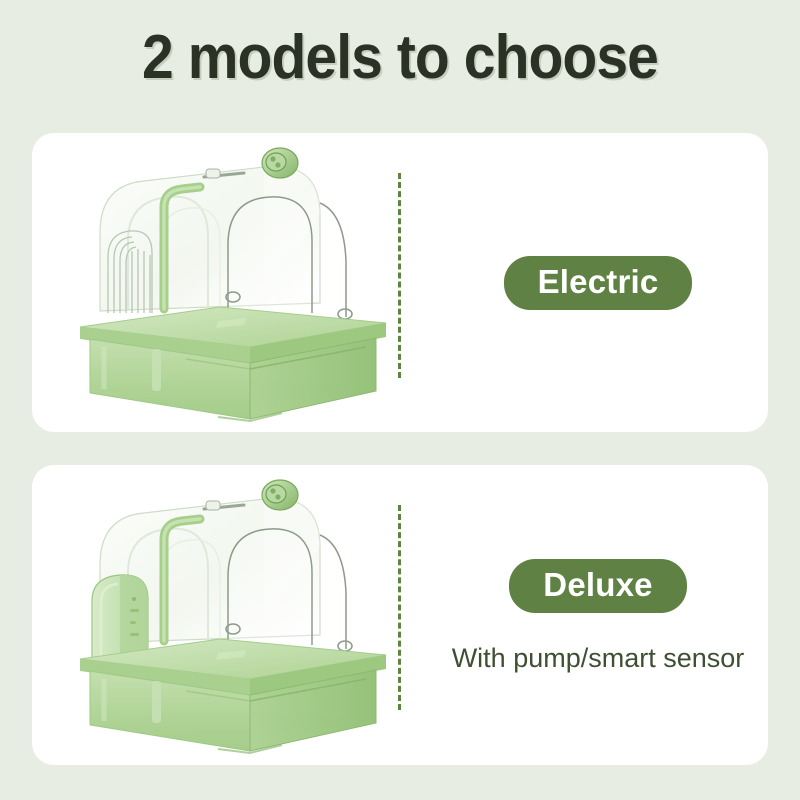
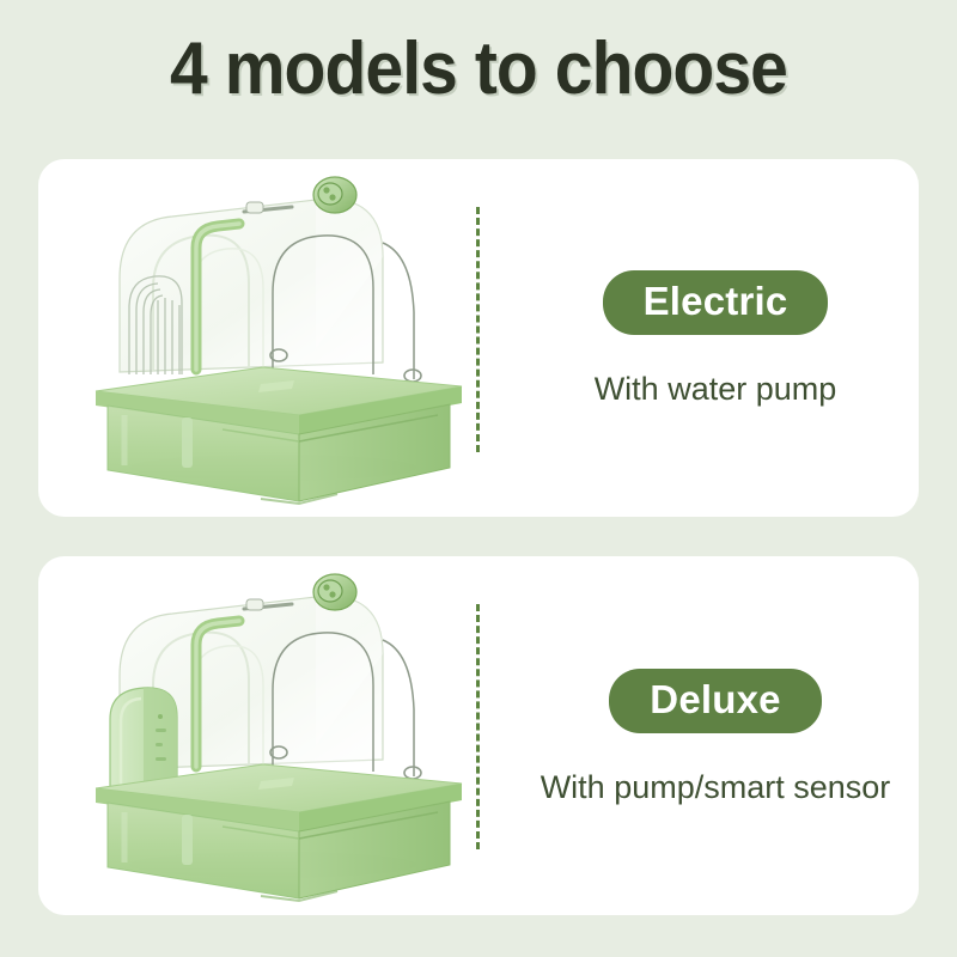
- 2 models to choose
+ 4 models to choose
  Electric
+ With water pump
  Deluxe
  With pump/smart sensor
